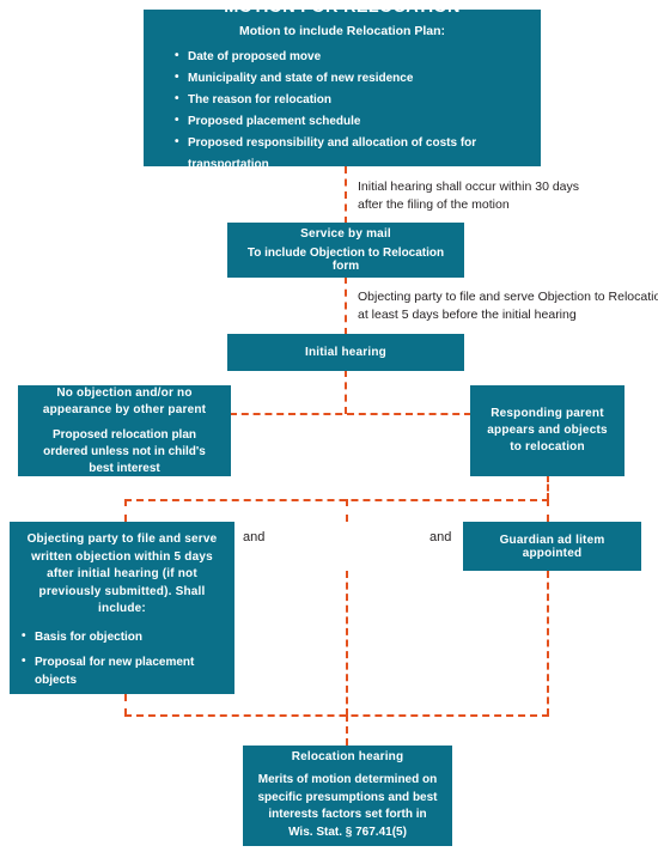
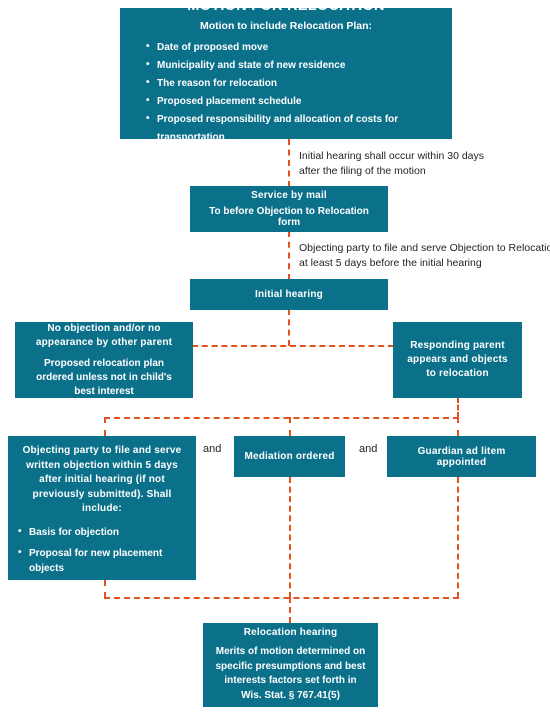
  MOTION FOR RELOCATION
  Motion to include Relocation Plan:
  Date of proposed move
  Municipality and state of new residence
  The reason for relocation
  Proposed placement schedule
  Proposed responsibility and allocation of costs for transportation
  Initial hearing shall occur within 30 days
  after the filing of the motion
  Service by mail
- To include Objection to Relocation form
+ To before Objection to Relocation form
  Objecting party to file and serve Objection to Relocatio
  at least 5 days before the initial hearing
  Initial hearing
  No objection and/or no appearance by other parent
  Proposed relocation plan ordered unless not in child's best interest
  Responding parent appears and objects to relocation
  Objecting party to file and serve written objection within 5 days after initial hearing (if not previously submitted). Shall include:
  Basis for objection
  Proposal for new placement objects
  Proposal for transportation costs and responsibilities
  and
+ Mediation ordered
  and
  Guardian ad litem appointed
  Relocation hearing
  Merits of motion determined on specific presumptions and best interests factors set forth in Wis. Stat. § 767.41(5)
